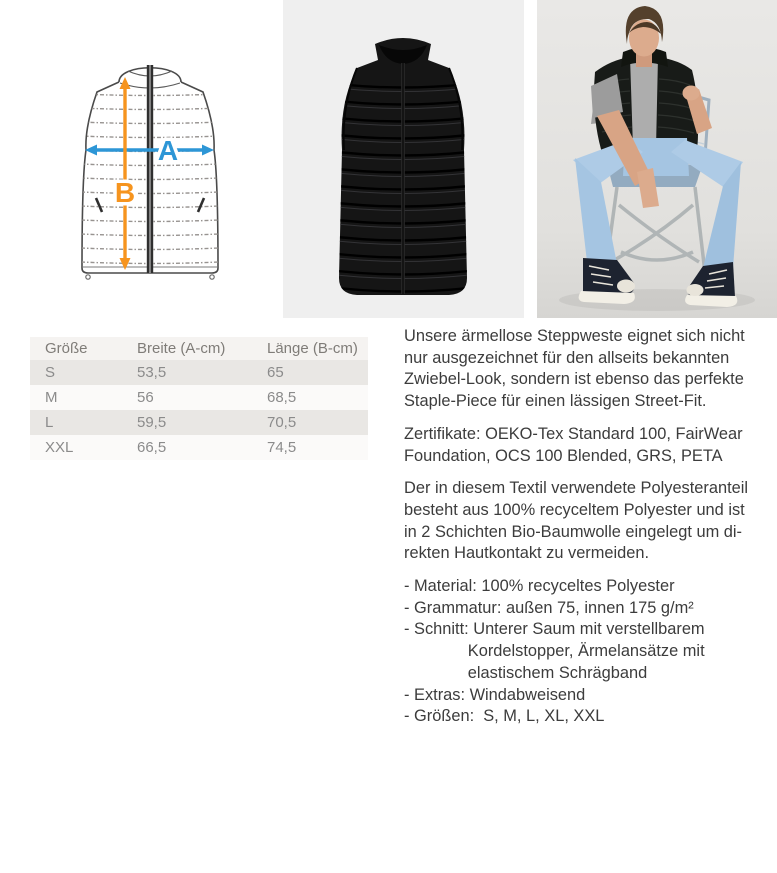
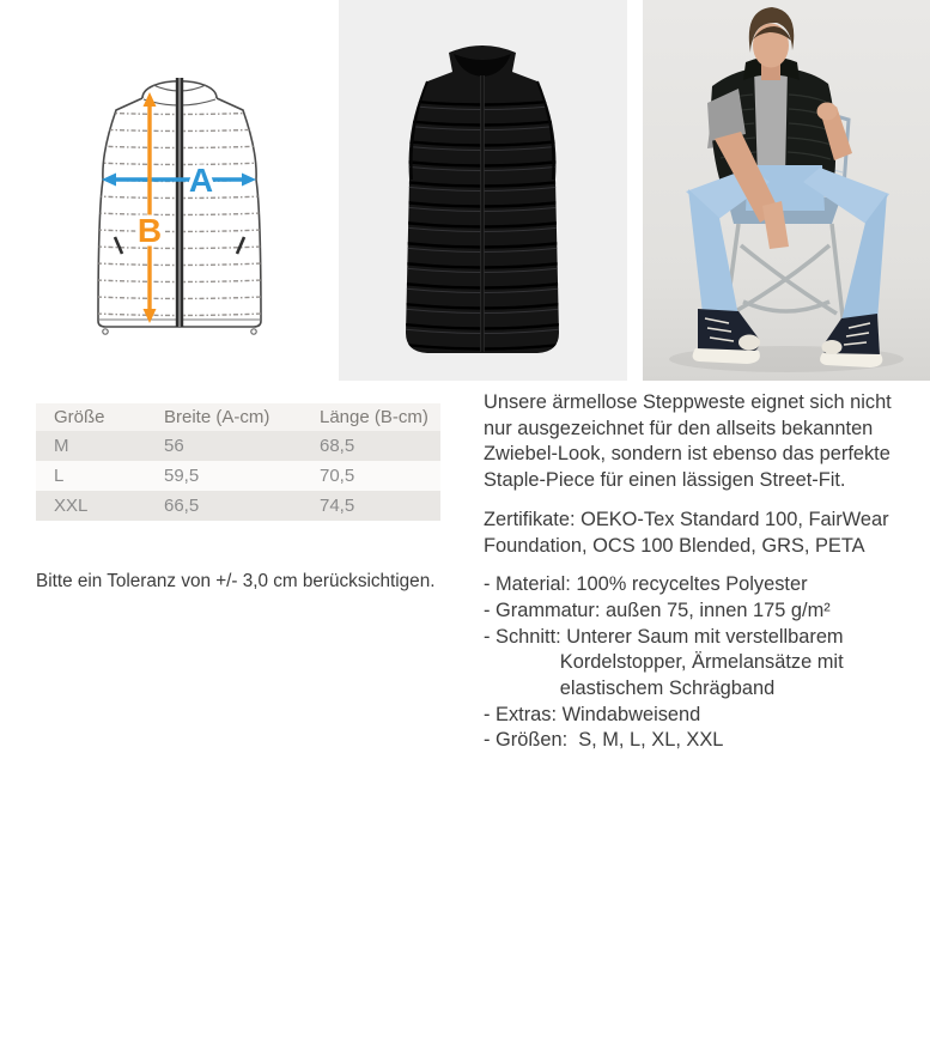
  A
  B
  Größe	Breite (A-cm)	Länge (B-cm)
- S	53,5	65
  M	56	68,5
  L	59,5	70,5
  XXL	66,5	74,5
+ Bitte ein Toleranz von +/- 3,0 cm berücksichtigen.
  Unsere ärmellose Steppweste eignet sich nicht
  nur ausgezeichnet für den allseits bekannten
  Zwiebel-Look, sondern ist ebenso das perfekte
  Staple-Piece für einen lässigen Street-Fit.
  Zertifikate: OEKO-Tex Standard 100, FairWear
  Foundation, OCS 100 Blended, GRS, PETA
- Der in diesem Textil verwendete Polyesteranteil
- besteht aus 100% recyceltem Polyester und ist
- in 2 Schichten Bio-Baumwolle eingelegt um di-
- rekten Hautkontakt zu vermeiden.
  - Material: 100% recyceltes Polyester
  - Grammatur: außen 75, innen 175 g/m²
  - Schnitt: Unterer Saum mit verstellbarem
  Kordelstopper, Ärmelansätze mit
  elastischem Schrägband
  - Extras: Windabweisend
  - Größen: S, M, L, XL, XXL
